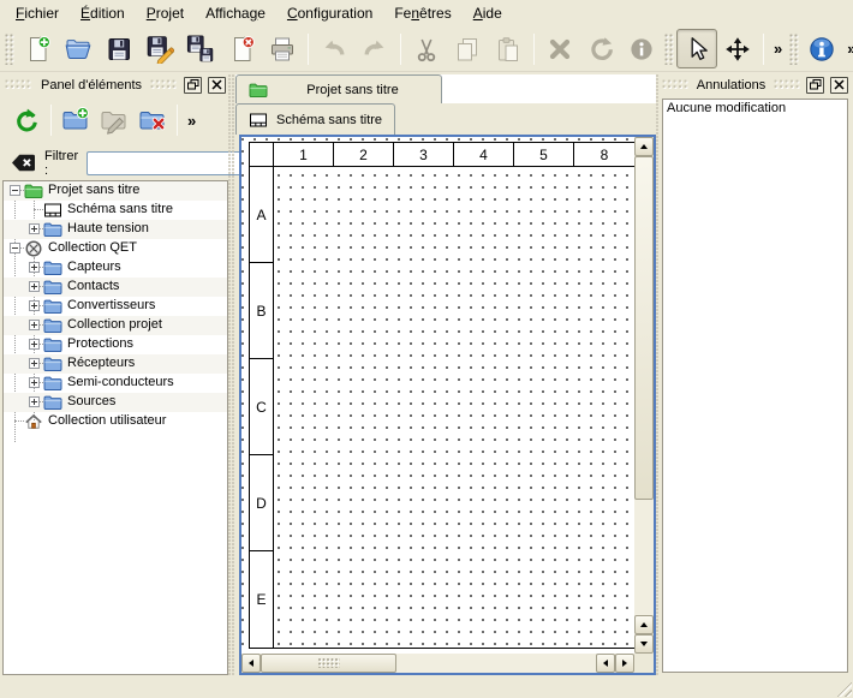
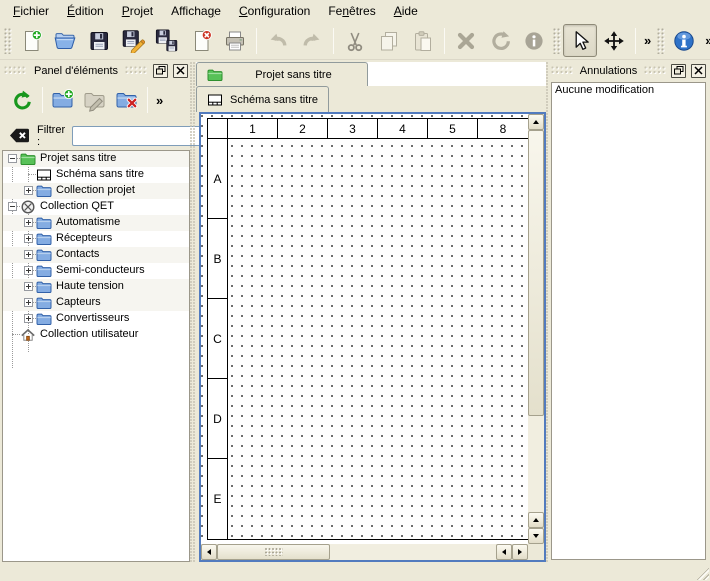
  Fichier
  Édition
  Projet
  Affichage
  Configuration
  Fenêtres
  Aide
  »
  »
  Panel d'éléments
  »
  Filtrer :
  Projet sans titre
  Schéma sans titre
- Haute tension
+ Collection projet
  Collection QET
+ Automatisme
- Capteurs
+ Récepteurs
  Contacts
- Convertisseurs
+ Semi-conducteurs
- Collection projet
+ Haute tension
- Protections
- Récepteurs
+ Capteurs
- Semi-conducteurs
+ Convertisseurs
- Sources
  Collection utilisateur
  Projet sans titre
  Schéma sans titre
  1
  2
  3
  4
  5
  8
  A
  B
  C
  D
  E
  Annulations
  Aucune modification
